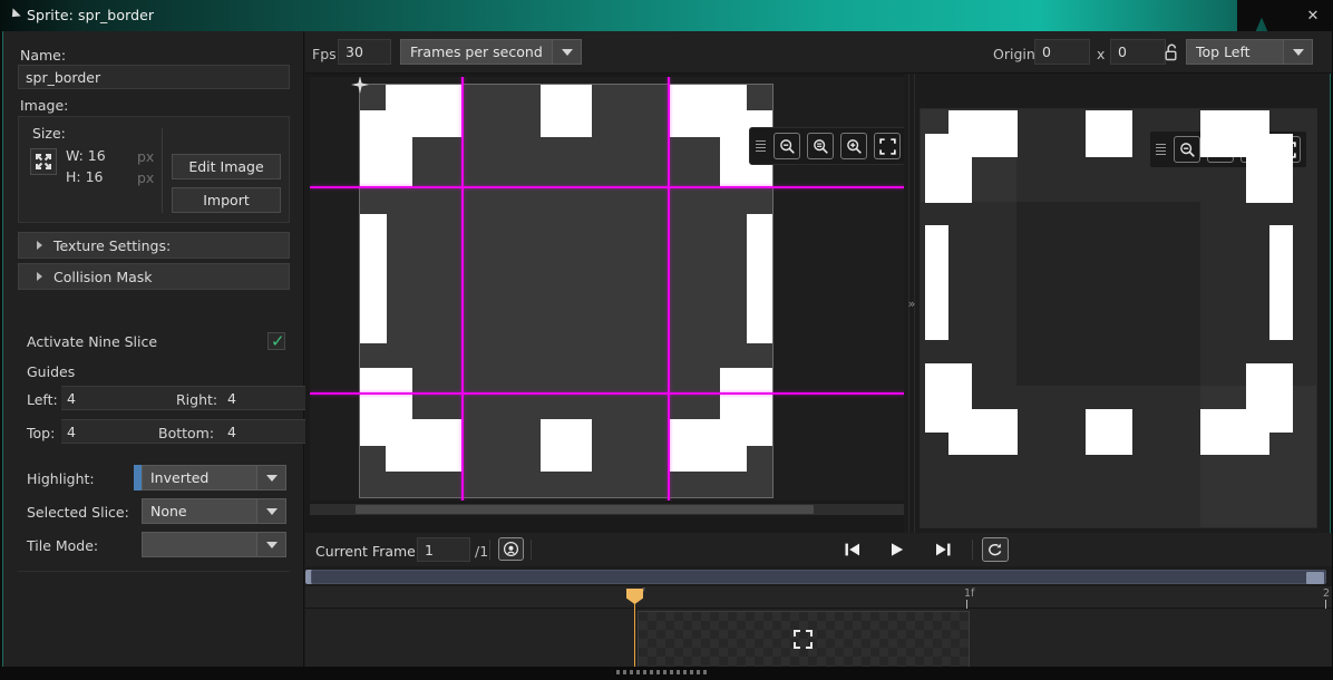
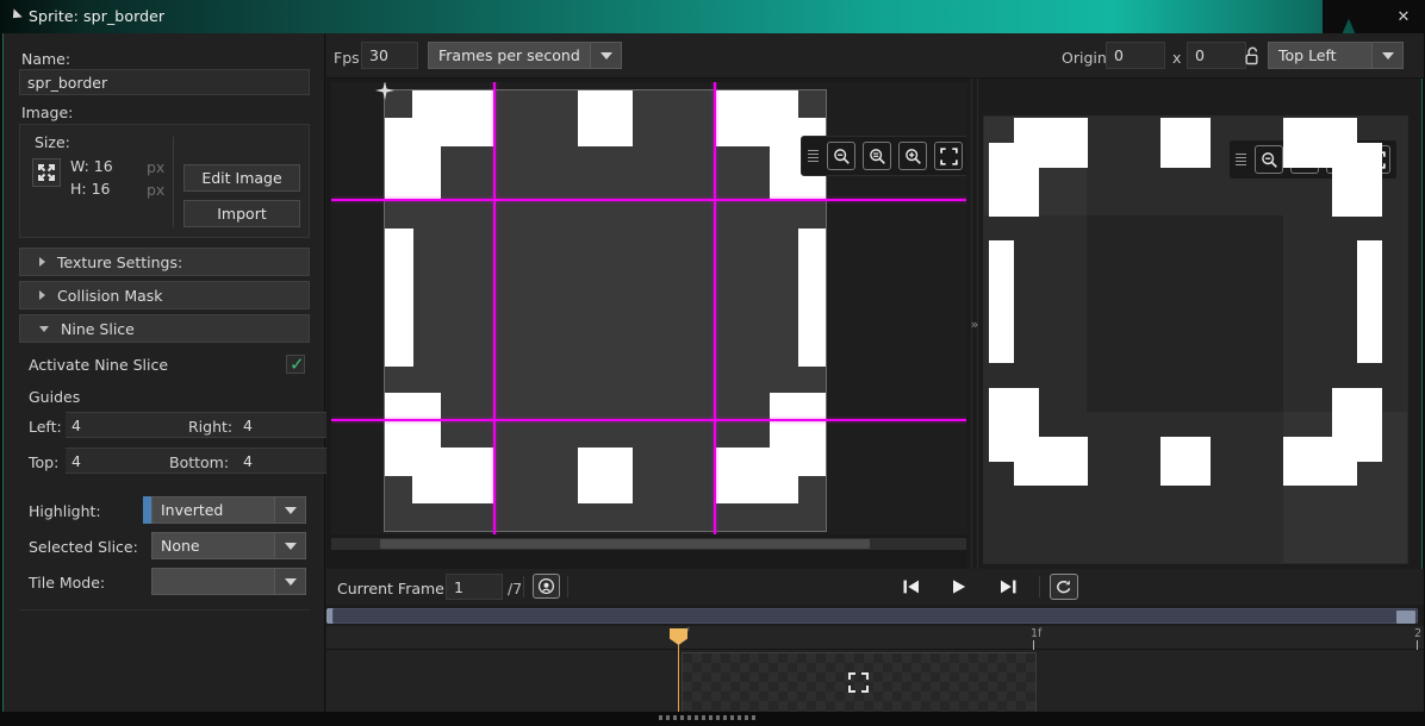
  Sprite: spr_border
  ✕
  Name:
  spr_border
  Image:
  Size:
  W: 16
  H: 16
  px
  px
  Edit Image
  Import
  Texture Settings:
  Collision Mask
+ Nine Slice
  Activate Nine Slice
  ✓
  Guides
  Left:
  4
  Right:
  4
  Top:
  4
  Bottom:
  4
  Highlight:
  Inverted
  Selected Slice:
  None
  Tile Mode:
  Fps
  30
  Frames per second
  Origin
  0
  x
  0
  Top Left
  »
  Current Frame
  1
- /1
+ /7
  1f
  2
